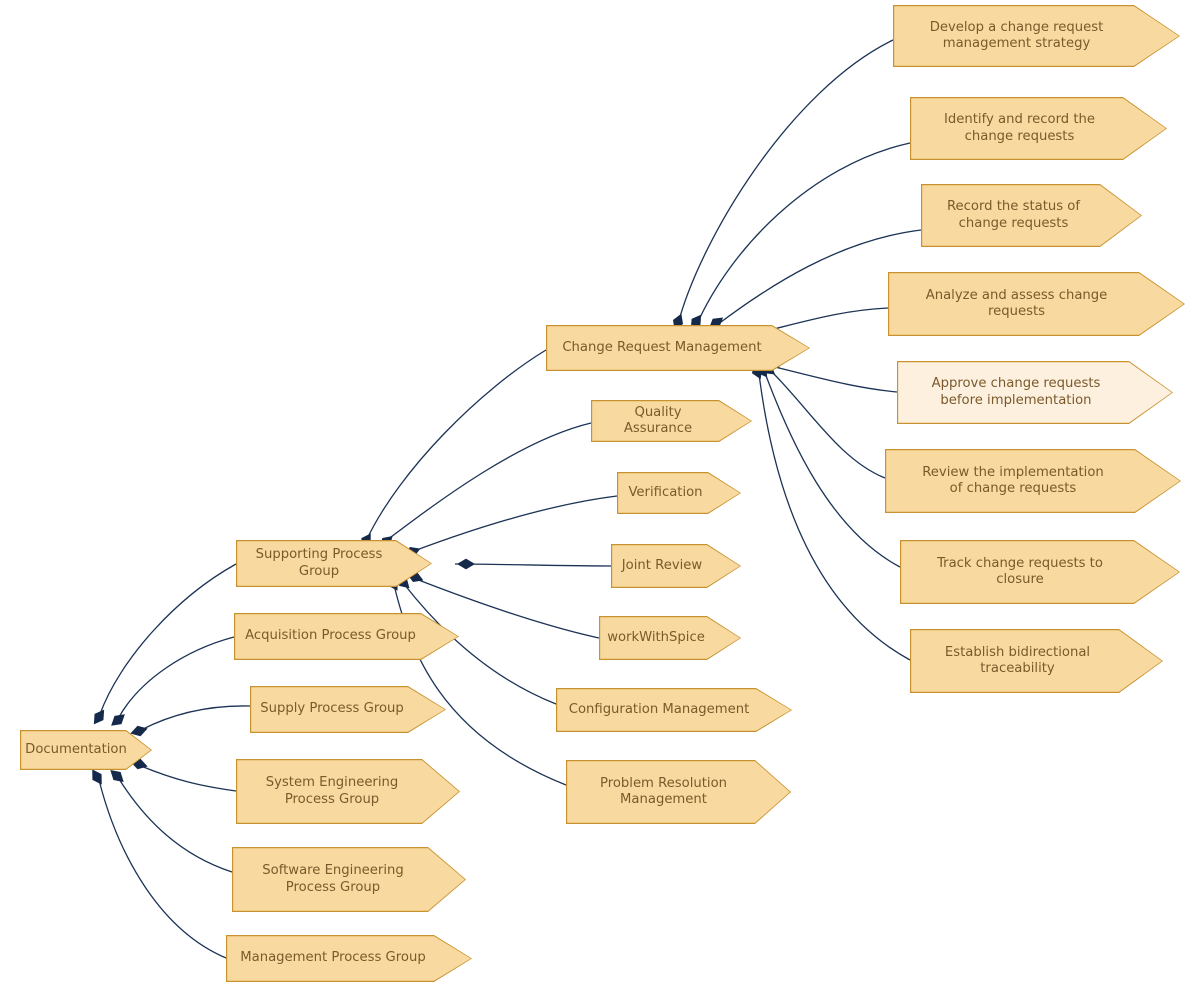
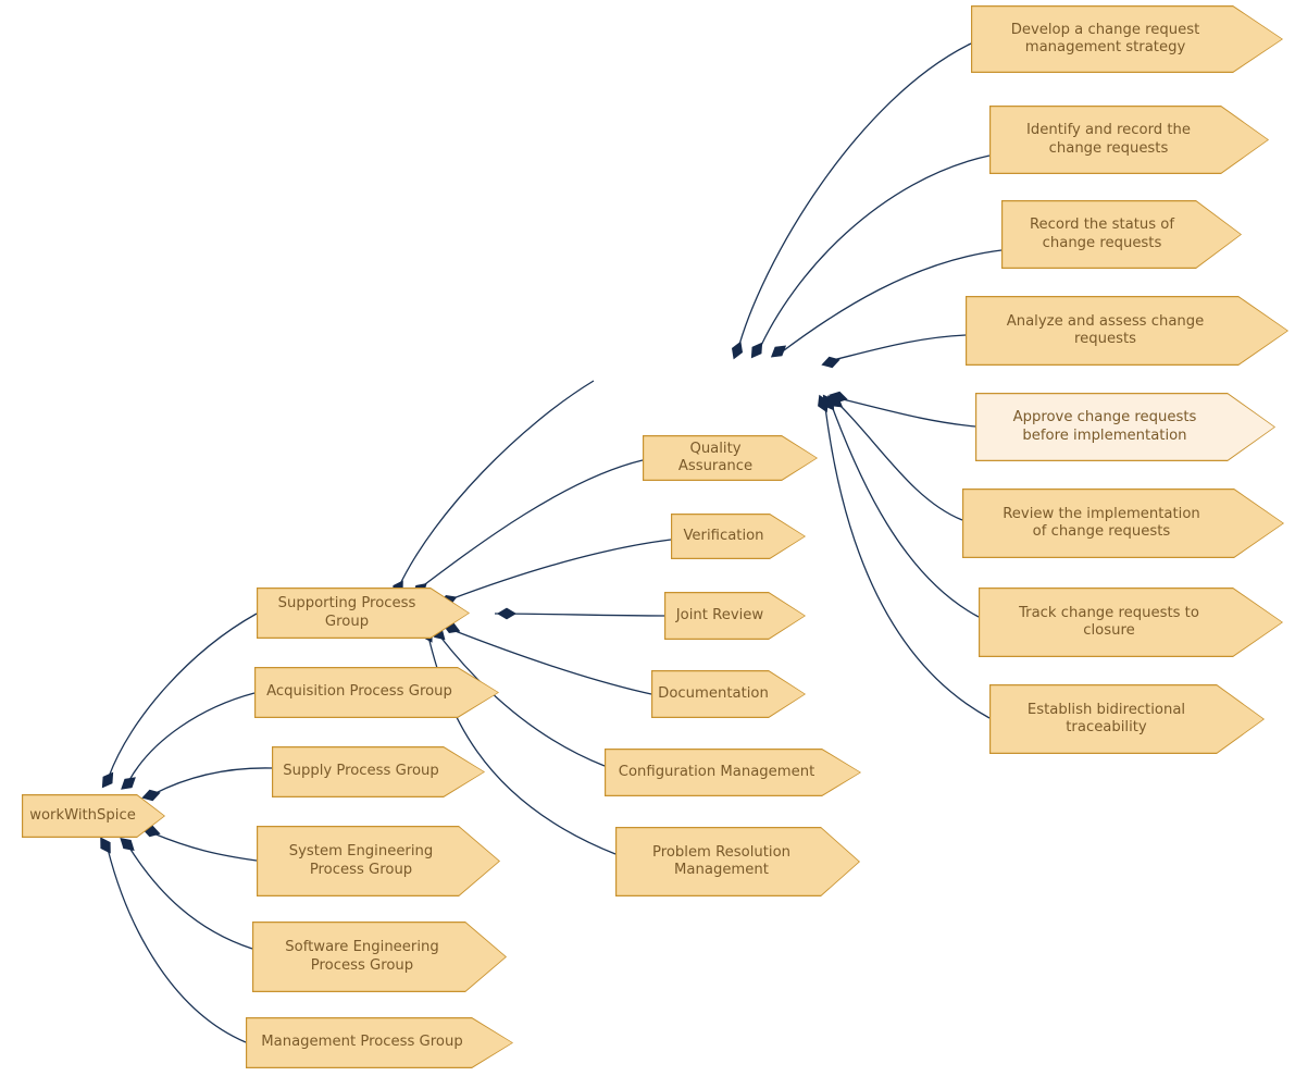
- Documentation
+ workWithSpice
  Supporting Process Group
  Acquisition Process Group
  Supply Process Group
  System Engineering
  Process Group
  Software Engineering
  Process Group
  Management Process Group
- Change Request Management
  Quality Assurance
  Verification
  Joint Review
- workWithSpice
+ Documentation
  Configuration Management
  Problem Resolution
  Management
  Develop a change request
  management strategy
  Identify and record the
  change requests
  Record the status of
  change requests
  Analyze and assess change
  requests
  Approve change requests
  before implementation
  Review the implementation
  of change requests
  Track change requests to
  closure
  Establish bidirectional
  traceability
